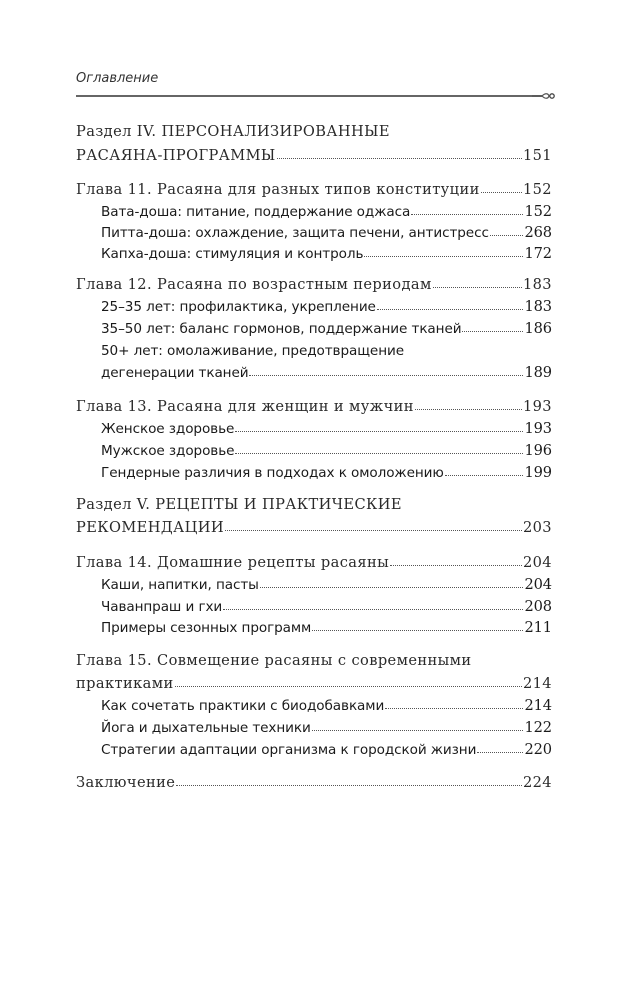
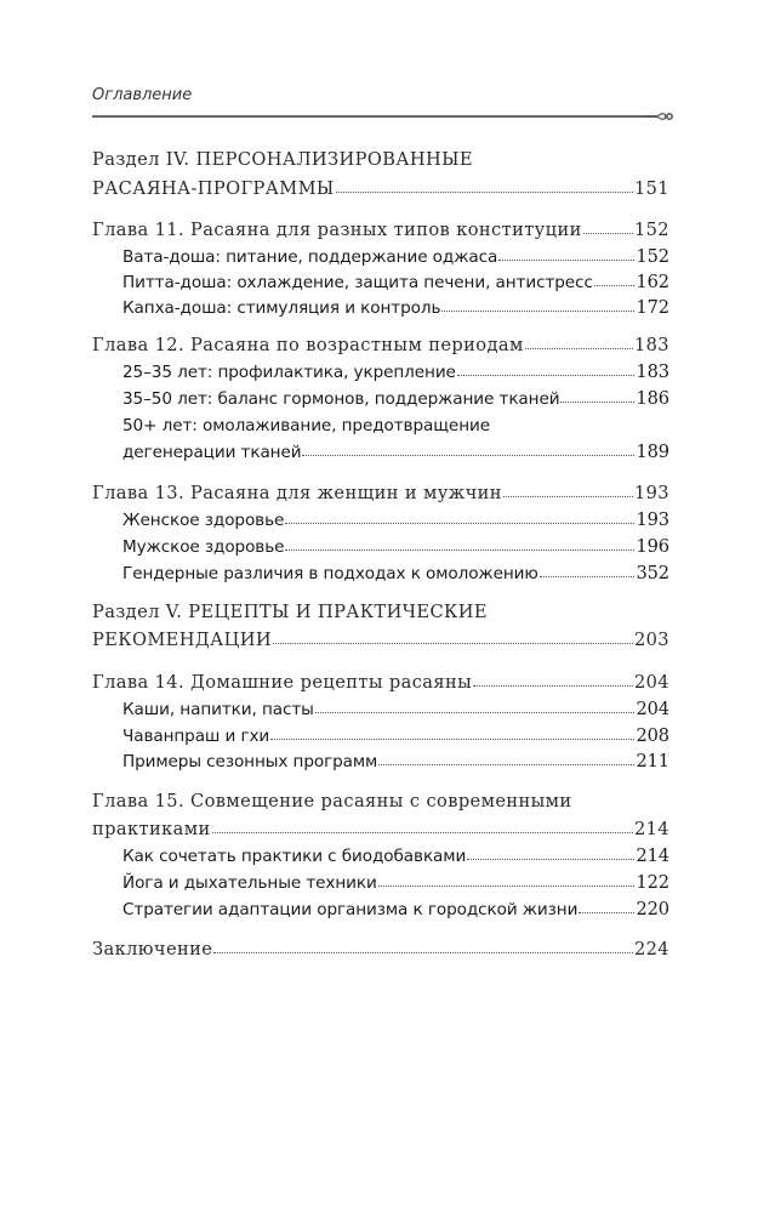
  Оглавление
  Раздел IV. ПЕРСОНАЛИЗИРОВАННЫЕ
  РАСАЯНА-ПРОГРАММЫ
  151
  Глава 11. Расаяна для разных типов конституции
  152
  Вата-доша: питание, поддержание оджаса
  152
  Питта-доша: охлаждение, защита печени, антистресс
- 268
+ 162
  Капха-доша: стимуляция и контроль
  172
  Глава 12. Расаяна по возрастным периодам
  183
  25–35 лет: профилактика, укрепление
  183
  35–50 лет: баланс гормонов, поддержание тканей
  186
  50+ лет: омолаживание, предотвращение
  дегенерации тканей
  189
  Глава 13. Расаяна для женщин и мужчин
  193
  Женское здоровье
  193
  Мужское здоровье
  196
  Гендерные различия в подходах к омоложению
- 199
+ 352
  Раздел V. РЕЦЕПТЫ И ПРАКТИЧЕСКИЕ
  РЕКОМЕНДАЦИИ
  203
  Глава 14. Домашние рецепты расаяны
  204
  Каши, напитки, пасты
  204
  Чаванпраш и гхи
  208
  Примеры сезонных программ
  211
  Глава 15. Совмещение расаяны с современными
  практиками
  214
  Как сочетать практики с биодобавками
  214
  Йога и дыхательные техники
  122
  Стратегии адаптации организма к городской жизни
  220
  Заключение
  224
